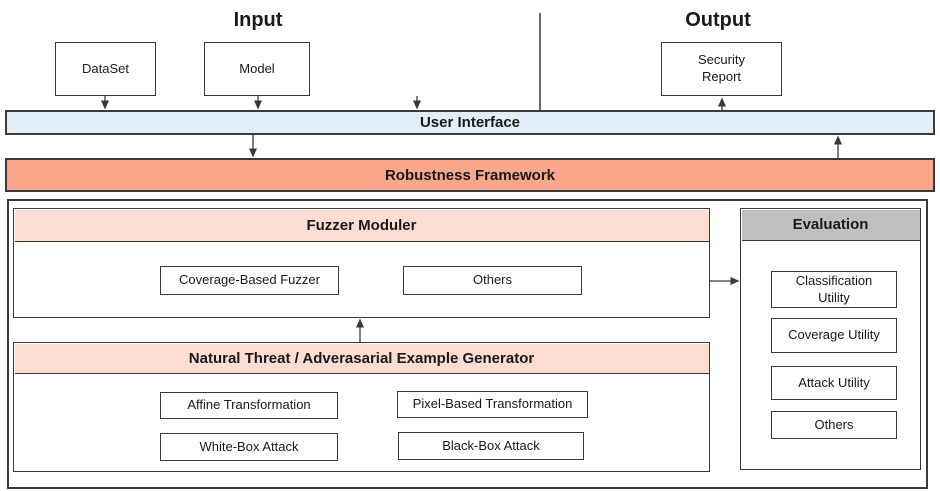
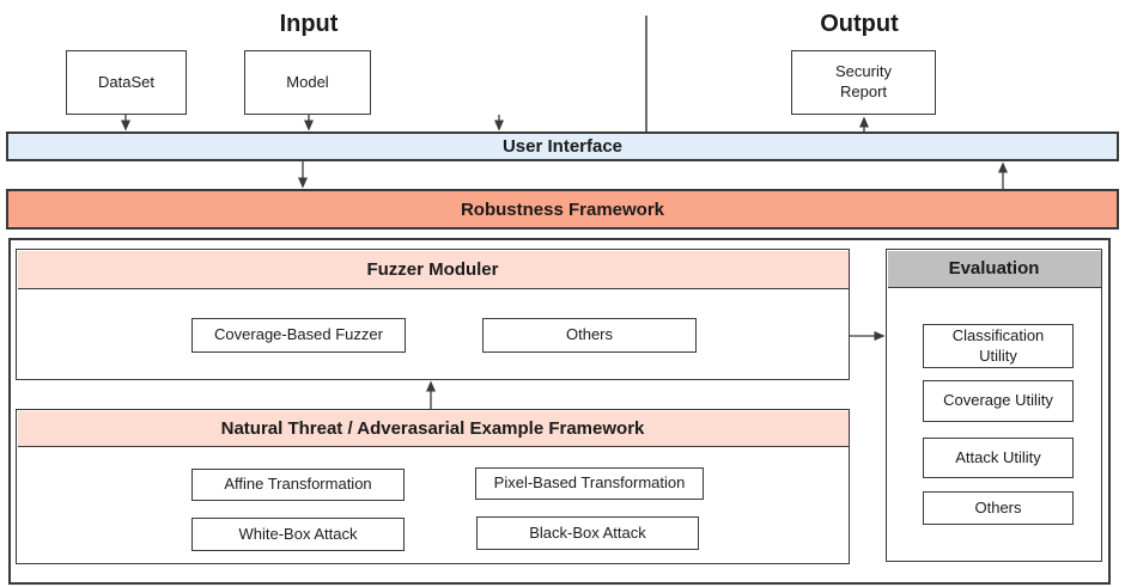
  Input
  Output
  DataSet
  Model
  Security Report
  User Interface
  Robustness Framework
  Fuzzer Moduler
  Coverage-Based Fuzzer
  Others
- Natural Threat / Adverasarial Example Generator
+ Natural Threat / Adverasarial Example Framework
  Affine Transformation
  Pixel-Based Transformation
  White-Box Attack
  Black-Box Attack
  Evaluation
  Classification Utility
  Coverage Utility
  Attack Utility
  Others
